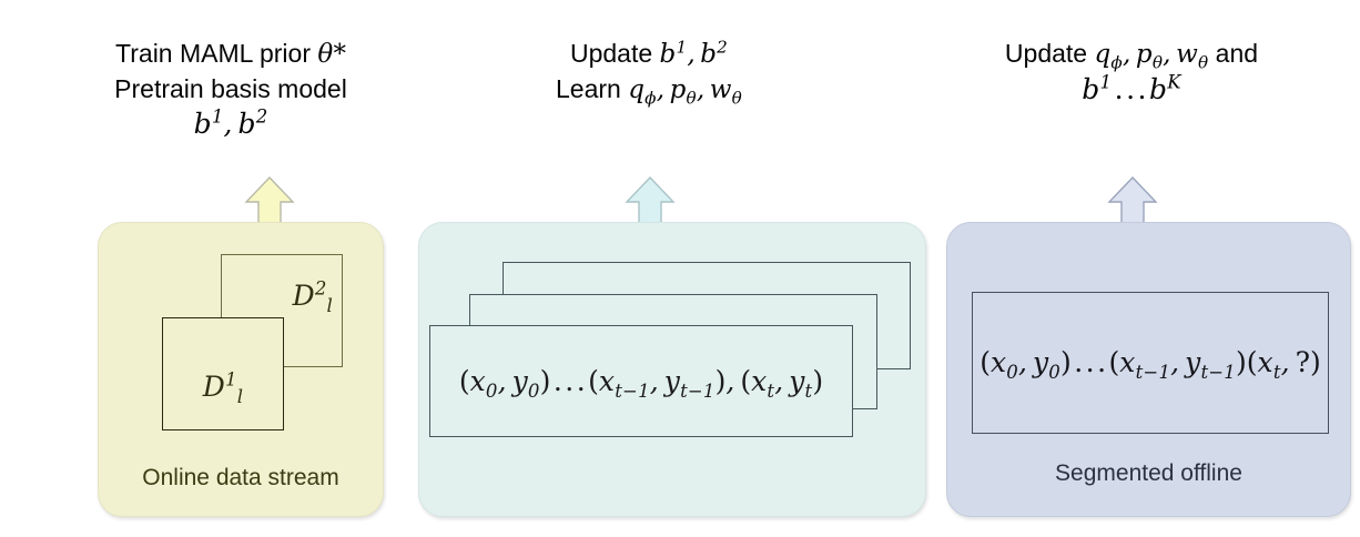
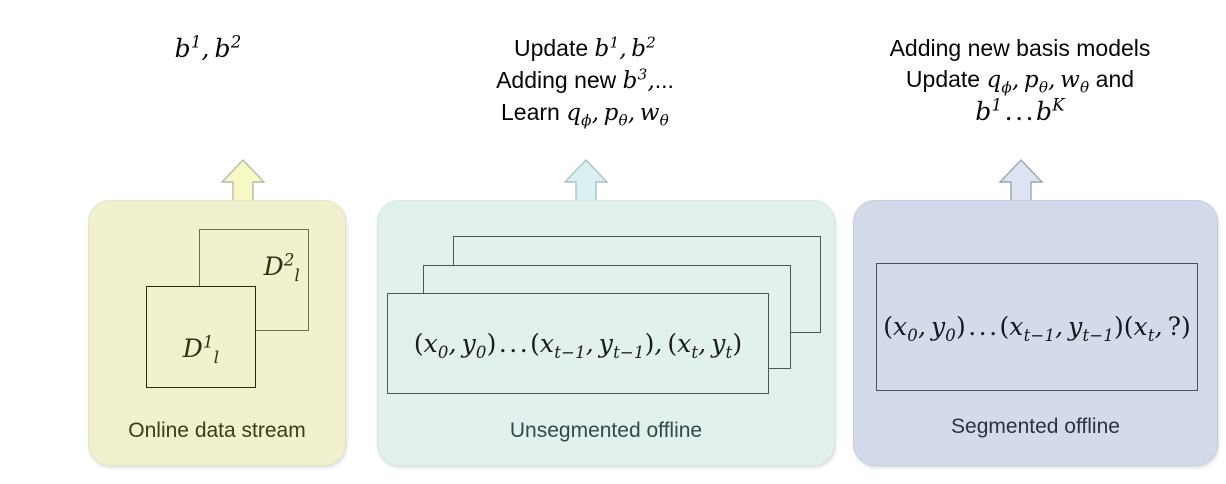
- Train MAML prior θ*
- Pretrain basis model
  b1, b2
  Update b1, b2
+ Adding new b3,...
  Learn qϕ, pθ, wθ
+ Adding new basis models
  Update qϕ, pθ, wθ and
  b1 . . . bK
  D2l
  D1l
  Online data stream
  (x0, y0) . . . (xt−1, yt−1), (xt, yt)
+ Unsegmented offline
  (x0, y0) . . . (xt−1, yt−1)(xt, ?)
  Segmented offline
